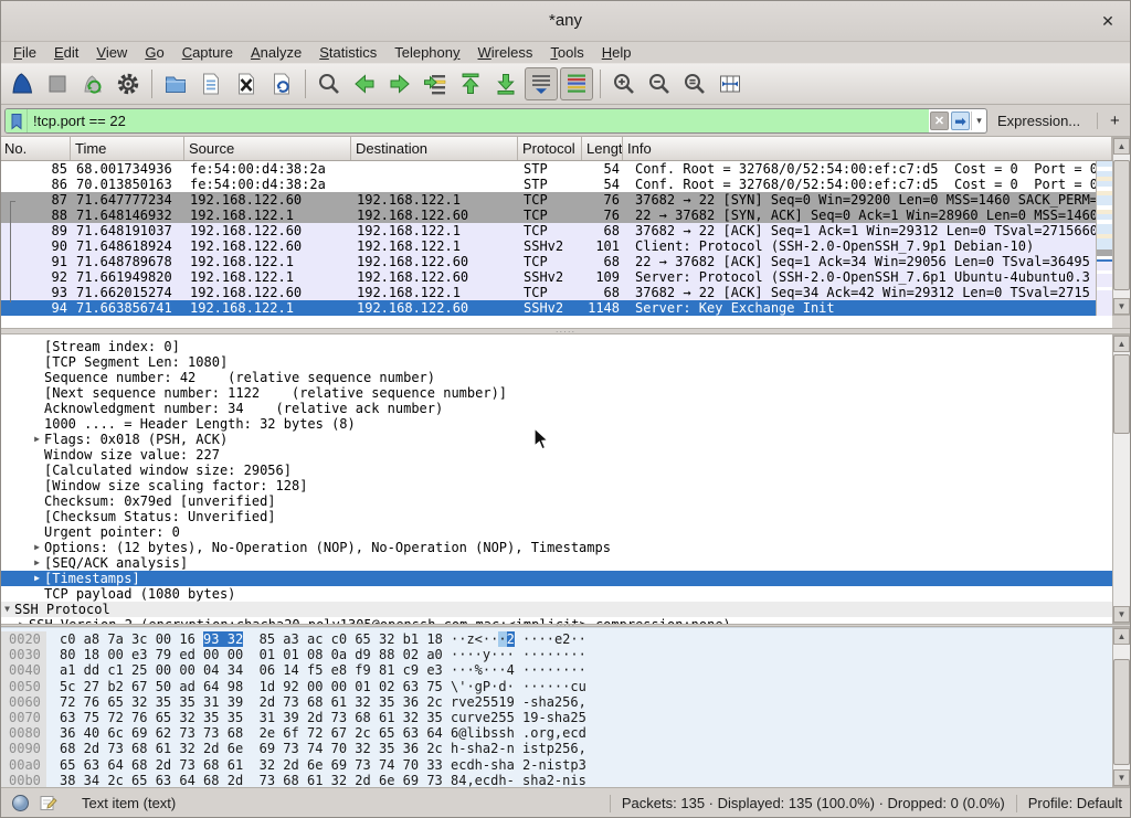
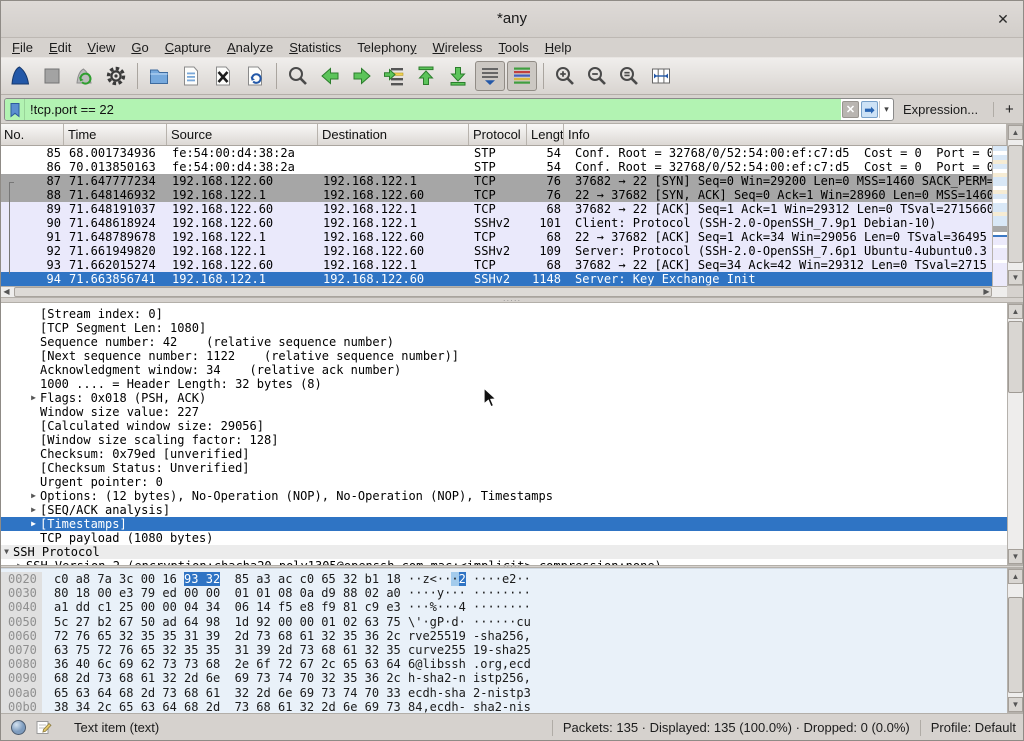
  *any
  ✕
  File
  Edit
  View
  Go
  Capture
  Analyze
  Statistics
  Telephony
  Wireless
  Tools
  Help
  !tcp.port == 22
  ✕
  ➡
  ▾
  Expression...
  +
  No.
  Time
  Source
  Destination
  Protocol
  Lengt
  Info
  85
  68.001734936
  fe:54:00:d4:38:2a
  STP
  54
  Conf. Root = 32768/0/52:54:00:ef:c7:d5 Cost = 0 Port = 0
  86
  70.013850163
  fe:54:00:d4:38:2a
  STP
  54
  Conf. Root = 32768/0/52:54:00:ef:c7:d5 Cost = 0 Port = 0
  87
  71.647777234
  192.168.122.60
  192.168.122.1
  TCP
  76
  37682 → 22 [SYN] Seq=0 Win=29200 Len=0 MSS=1460 SACK_PERM=
  88
  71.648146932
  192.168.122.1
  192.168.122.60
  TCP
  76
  22 → 37682 [SYN, ACK] Seq=0 Ack=1 Win=28960 Len=0 MSS=1460
  89
  71.648191037
  192.168.122.60
  192.168.122.1
  TCP
  68
  37682 → 22 [ACK] Seq=1 Ack=1 Win=29312 Len=0 TSval=2715660
  90
  71.648618924
  192.168.122.60
  192.168.122.1
  SSHv2
  101
  Client: Protocol (SSH-2.0-OpenSSH_7.9p1 Debian-10)
  91
  71.648789678
  192.168.122.1
  192.168.122.60
  TCP
  68
  22 → 37682 [ACK] Seq=1 Ack=34 Win=29056 Len=0 TSval=36495
  92
  71.661949820
  192.168.122.1
  192.168.122.60
  SSHv2
  109
  Server: Protocol (SSH-2.0-OpenSSH_7.6p1 Ubuntu-4ubuntu0.3
  93
  71.662015274
  192.168.122.60
  192.168.122.1
  TCP
  68
  37682 → 22 [ACK] Seq=34 Ack=42 Win=29312 Len=0 TSval=2715
  94
  71.663856741
  192.168.122.1
  192.168.122.60
  SSHv2
  1148
  Server: Key Exchange Init
  ▲
  ▼
+ ◀
+ ▶
  ·····
  [Stream index: 0]
  [TCP Segment Len: 1080]
  Sequence number: 42 (relative sequence number)
  [Next sequence number: 1122 (relative sequence number)]
- Acknowledgment number: 34 (relative ack number)
+ Acknowledgment window: 34 (relative ack number)
  1000 .... = Header Length: 32 bytes (8)
  ▶ Flags: 0x018 (PSH, ACK)
  Window size value: 227
  [Calculated window size: 29056]
  [Window size scaling factor: 128]
  Checksum: 0x79ed [unverified]
  [Checksum Status: Unverified]
  Urgent pointer: 0
  ▶ Options: (12 bytes), No-Operation (NOP), No-Operation (NOP), Timestamps
  ▶ [SEQ/ACK analysis]
  ▶ [Timestamps]
  TCP payload (1080 bytes)
  ▼ SSH Protocol
  ▲
  ▼
  ·····
  0020 c0 a8 7a 3c 00 16 93 32 85 a3 ac c0 65 32 b1 18 ··z<···2 ····e2··
  0030 80 18 00 e3 79 ed 00 00 01 01 08 0a d9 88 02 a0 ····y··· ········
  0040 a1 dd c1 25 00 00 04 34 06 14 f5 e8 f9 81 c9 e3 ···%···4 ········
  0050 5c 27 b2 67 50 ad 64 98 1d 92 00 00 01 02 63 75 \'·gP·d· ······cu
  0060 72 76 65 32 35 35 31 39 2d 73 68 61 32 35 36 2c rve25519 -sha256,
  0070 63 75 72 76 65 32 35 35 31 39 2d 73 68 61 32 35 curve255 19-sha25
  0080 36 40 6c 69 62 73 73 68 2e 6f 72 67 2c 65 63 64 6@libssh .org,ecd
  0090 68 2d 73 68 61 32 2d 6e 69 73 74 70 32 35 36 2c h-sha2-n istp256,
  00a0 65 63 64 68 2d 73 68 61 32 2d 6e 69 73 74 70 33 ecdh-sha 2-nistp3
  00b0 38 34 2c 65 63 64 68 2d 73 68 61 32 2d 6e 69 73 84,ecdh- sha2-nis
  ▲
  ▼
  Text item (text)
  Packets: 135 · Displayed: 135 (100.0%) · Dropped: 0 (0.0%)
  Profile: Default
